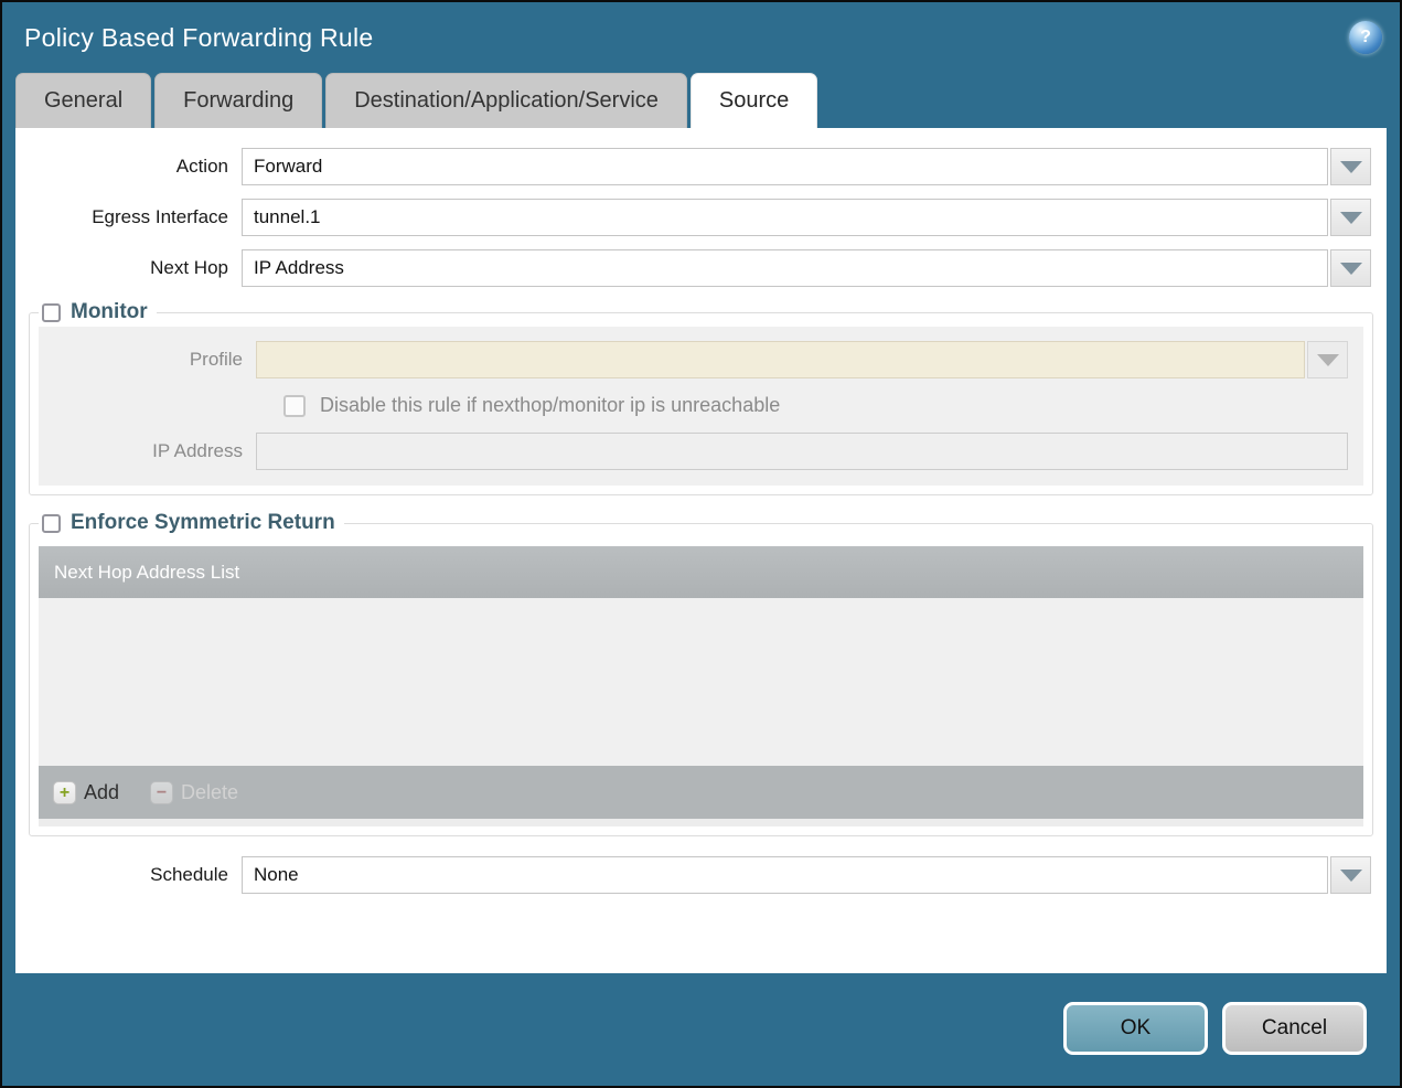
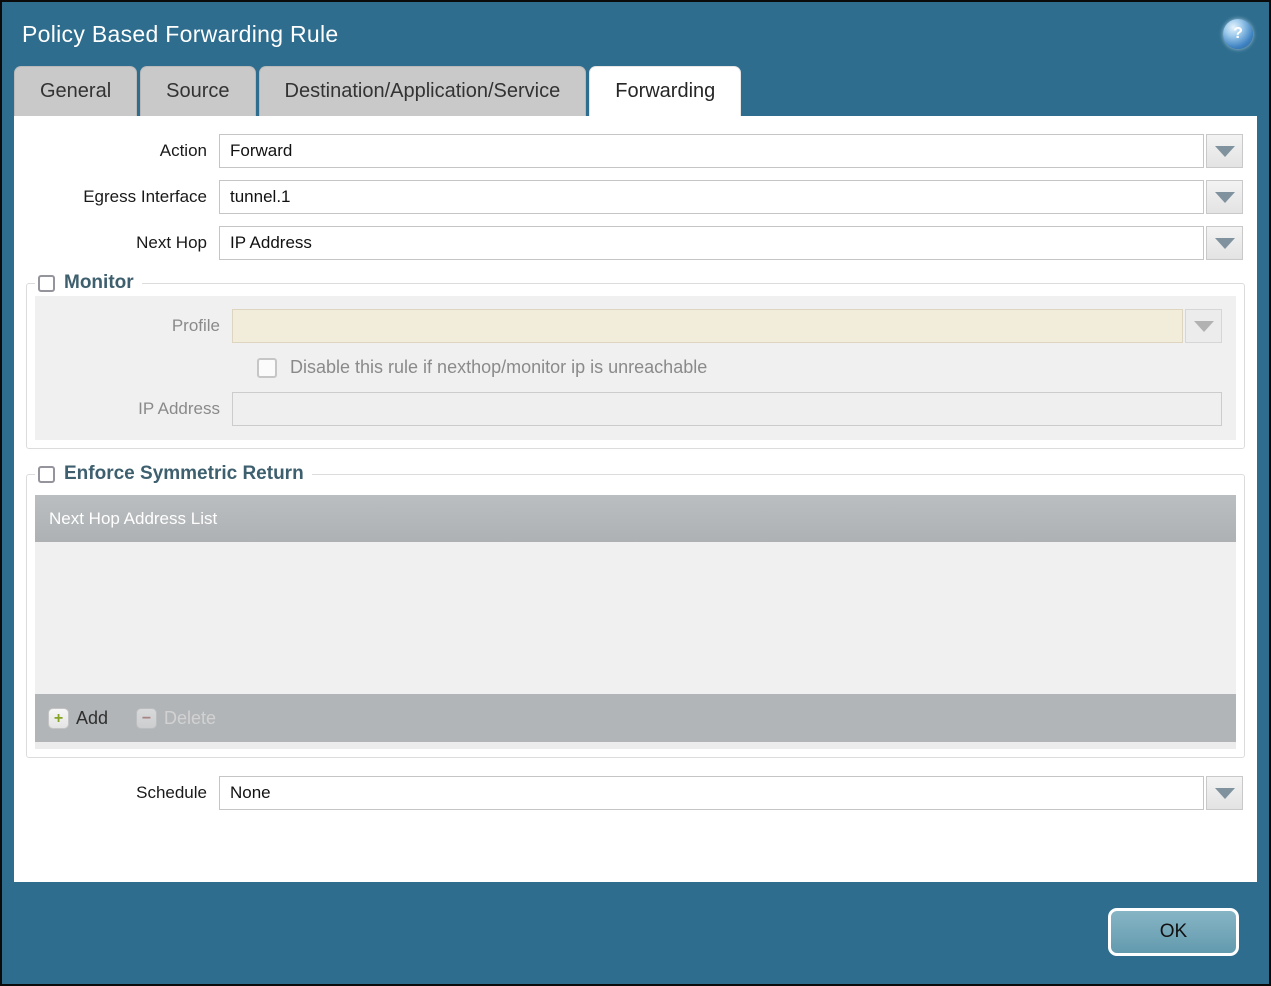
  Policy Based Forwarding Rule
  ?
  General
- Forwarding
+ Source
  Destination/Application/Service
- Source
+ Forwarding
  Action
  Forward
  Egress Interface
  tunnel.1
  Next Hop
  IP Address
  Monitor
  Profile
  Disable this rule if nexthop/monitor ip is unreachable
  IP Address
  Enforce Symmetric Return
  Next Hop Address List
  +
  Add
  −
  Delete
  Schedule
  None
  OK
- Cancel
